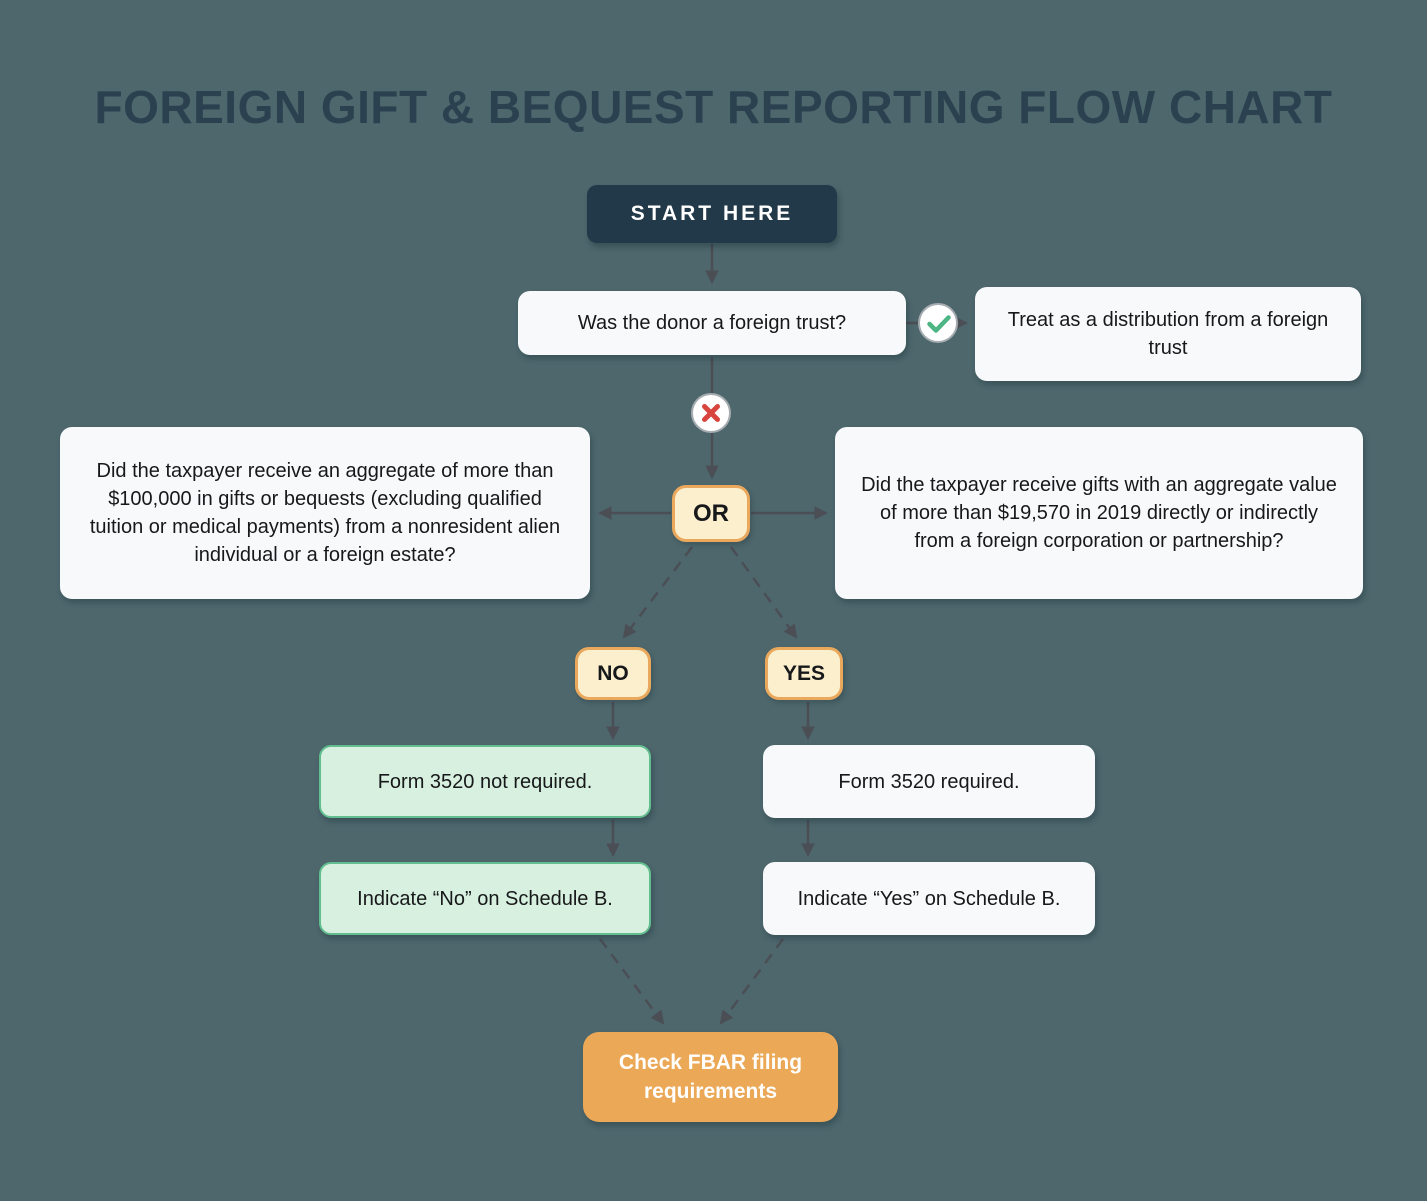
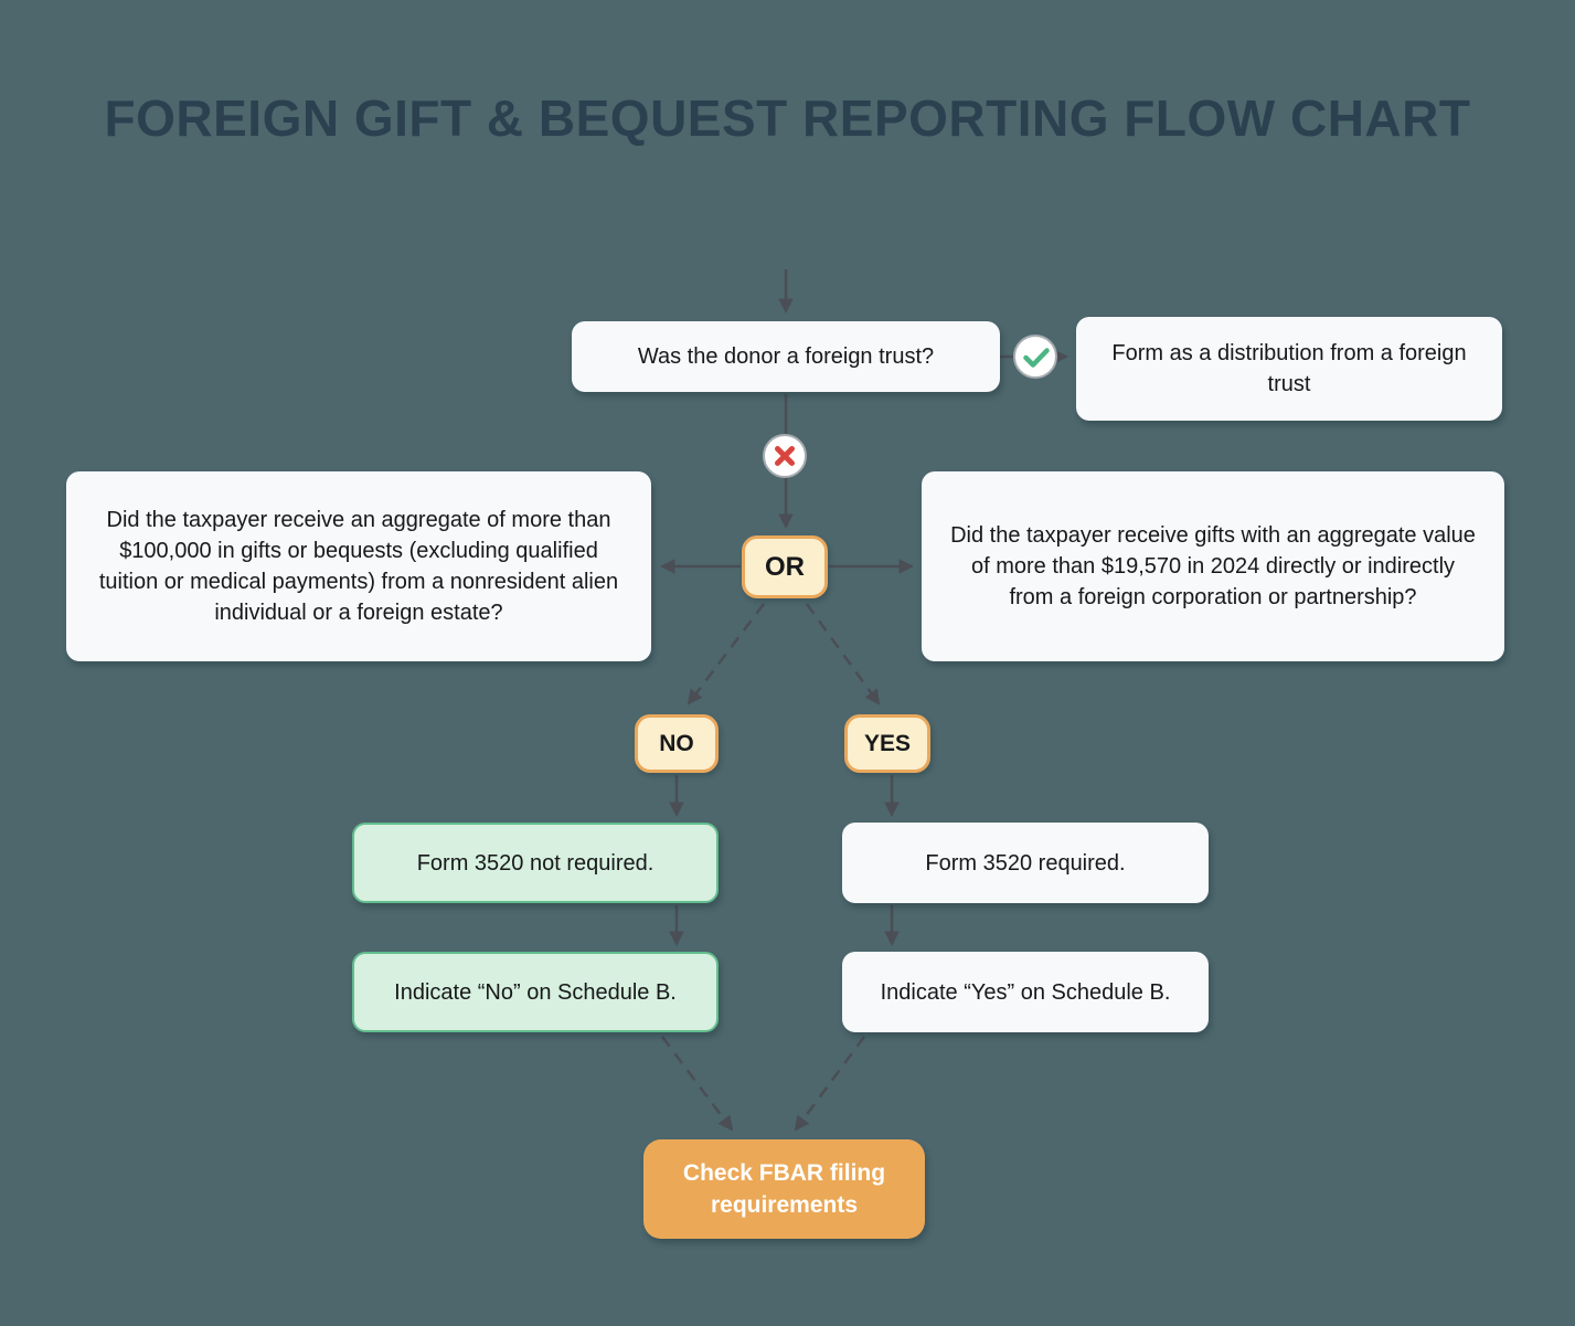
  FOREIGN GIFT & BEQUEST REPORTING FLOW CHART
- START HERE
  Was the donor a foreign trust?
- Treat as a distribution from a foreign trust
+ Form as a distribution from a foreign trust
  Did the taxpayer receive an aggregate of more than $100,000 in gifts or bequests (excluding qualified tuition or medical payments) from a nonresident alien individual or a foreign estate?
  OR
- Did the taxpayer receive gifts with an aggregate value of more than $19,570 in 2019 directly or indirectly from a foreign corporation or partnership?
+ Did the taxpayer receive gifts with an aggregate value of more than $19,570 in 2024 directly or indirectly from a foreign corporation or partnership?
  NO
  YES
  Form 3520 not required.
  Form 3520 required.
  Indicate “No” on Schedule B.
  Indicate “Yes” on Schedule B.
  Check FBAR filing requirements
